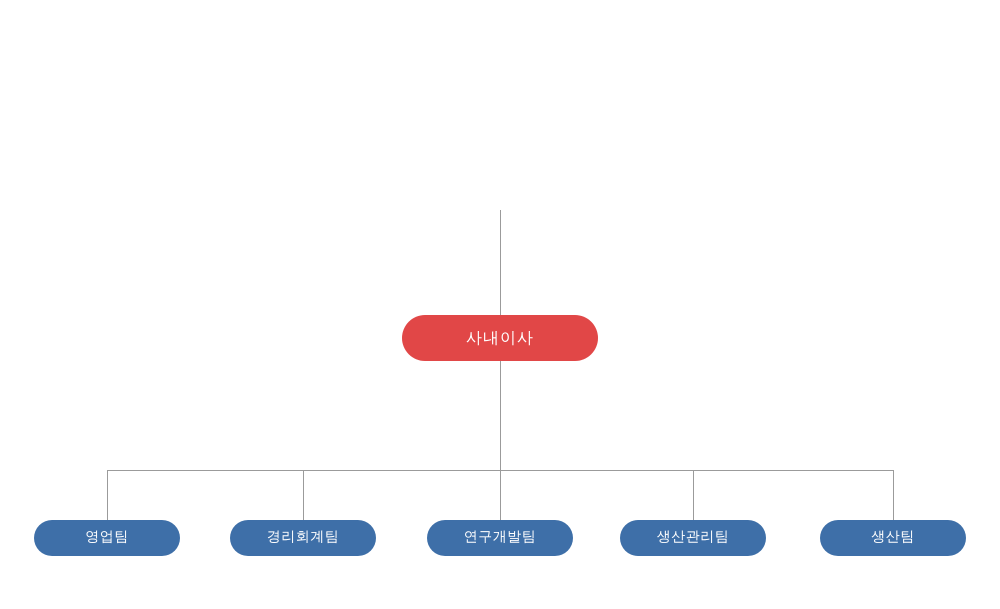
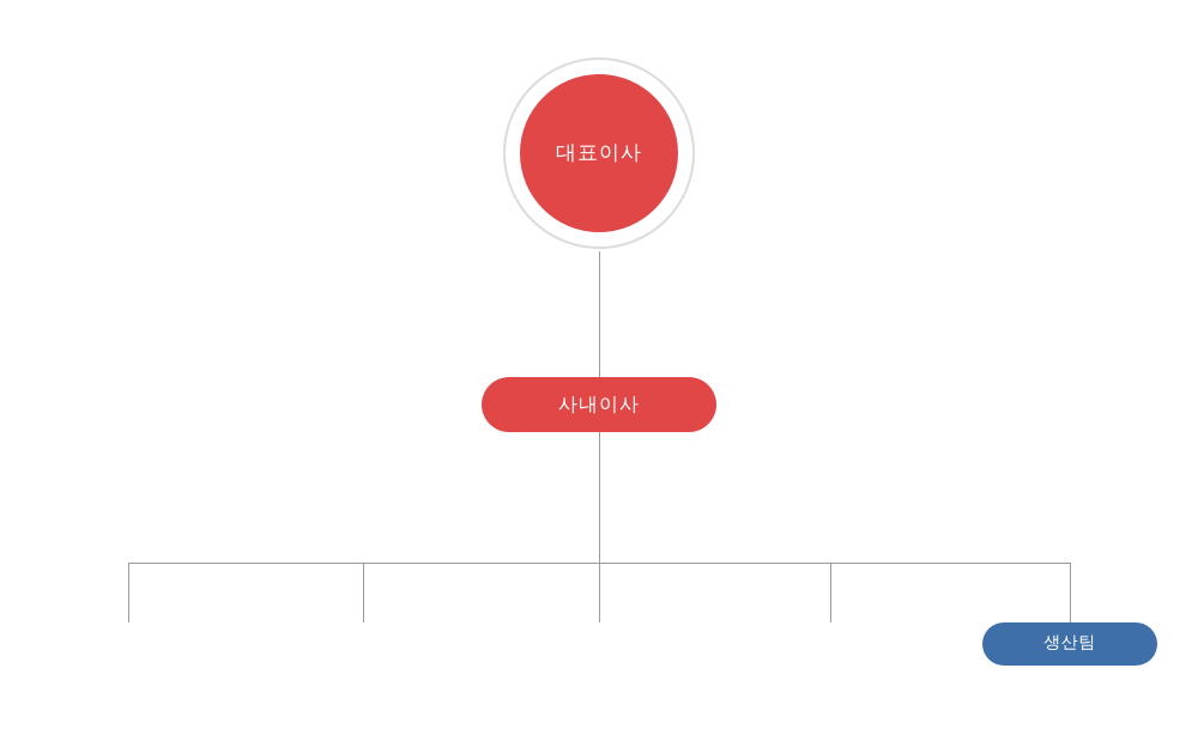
+ 대표이사
  사내이사
- 영업팀
- 경리회계팀
- 연구개발팀
- 생산관리팀
  생산팀
